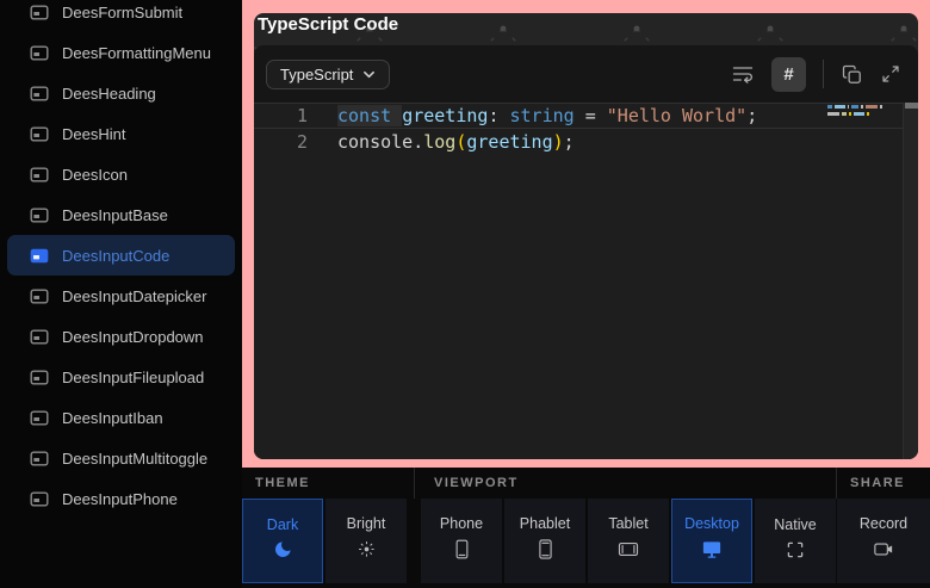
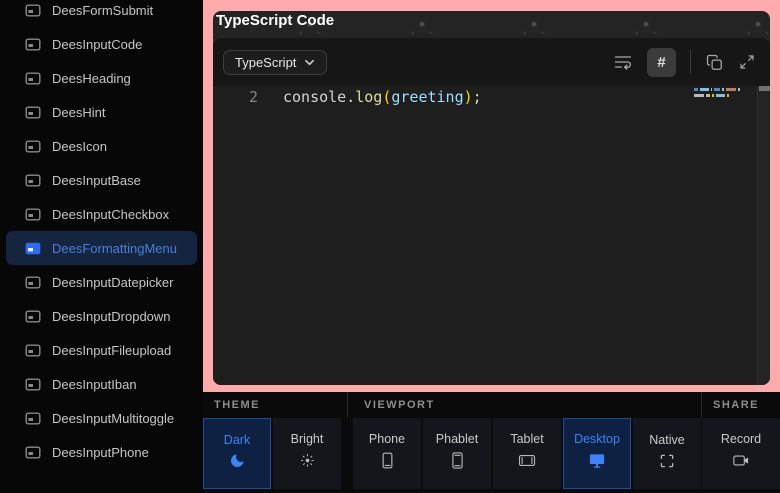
  DeesFormSubmit
- DeesFormattingMenu
+ DeesInputCode
  DeesHeading
  DeesHint
  DeesIcon
  DeesInputBase
+ DeesInputCheckbox
- DeesInputCode
+ DeesFormattingMenu
  DeesInputDatepicker
  DeesInputDropdown
  DeesInputFileupload
  DeesInputIban
  DeesInputMultitoggle
  DeesInputPhone
  TypeScript Code
  TypeScript
  #
- 1
- const greeting: string = "Hello World";
  2
  console.log(greeting);
  THEME
  Dark
  Bright
  VIEWPORT
  Phone
  Phablet
  Tablet
  Desktop
  Native
  SHARE
  Record
